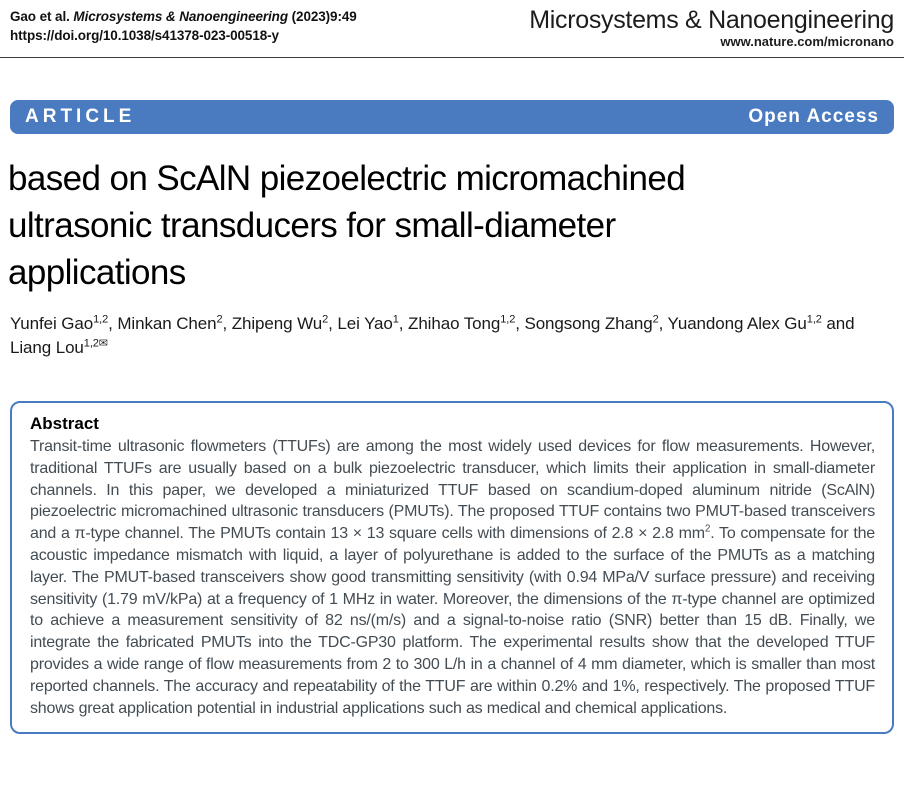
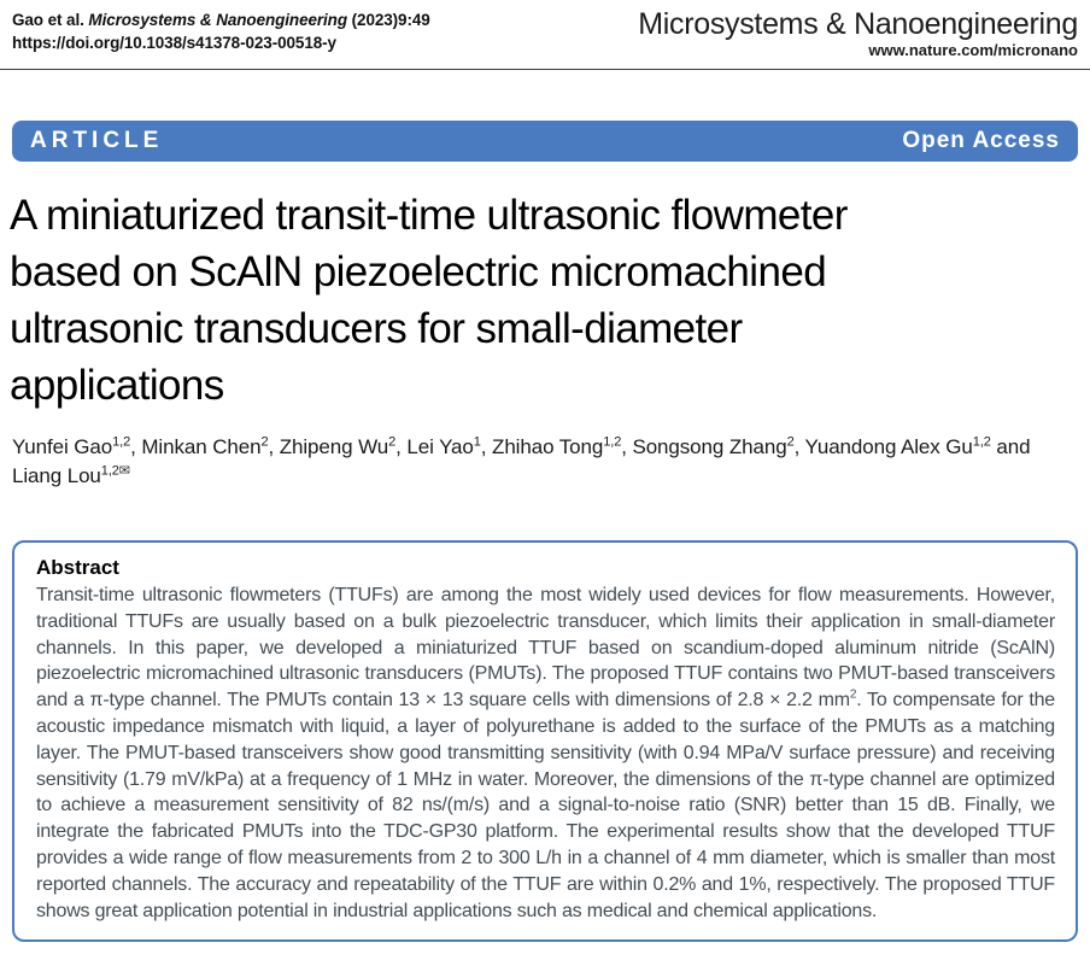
  Gao et al. Microsystems & Nanoengineering (2023)9:49
  https://doi.org/10.1038/s41378-023-00518-y
  Microsystems & Nanoengineering
  www.nature.com/micronano
  ARTICLE
  Open Access
+ A miniaturized transit-time ultrasonic flowmeter
  based on ScAlN piezoelectric micromachined
  ultrasonic transducers for small-diameter
  applications
  Yunfei Gao1,2, Minkan Chen2, Zhipeng Wu2, Lei Yao1, Zhihao Tong1,2, Songsong Zhang2, Yuandong Alex Gu1,2 and Liang Lou1,2✉
  Abstract
- Transit-time ultrasonic flowmeters (TTUFs) are among the most widely used devices for flow measurements. However, traditional TTUFs are usually based on a bulk piezoelectric transducer, which limits their application in small-diameter channels. In this paper, we developed a miniaturized TTUF based on scandium-doped aluminum nitride (ScAlN) piezoelectric micromachined ultrasonic transducers (PMUTs). The proposed TTUF contains two PMUT-based transceivers and a π-type channel. The PMUTs contain 13 × 13 square cells with dimensions of 2.8 × 2.8 mm2. To compensate for the acoustic impedance mismatch with liquid, a layer of polyurethane is added to the surface of the PMUTs as a matching layer. The PMUT-based transceivers show good transmitting sensitivity (with 0.94 MPa/V surface pressure) and receiving sensitivity (1.79 mV/kPa) at a frequency of 1 MHz in water. Moreover, the dimensions of the π-type channel are optimized to achieve a measurement sensitivity of 82 ns/(m/s) and a signal-to-noise ratio (SNR) better than 15 dB. Finally, we integrate the fabricated PMUTs into the TDC-GP30 platform. The experimental results show that the developed TTUF provides a wide range of flow measurements from 2 to 300 L/h in a channel of 4 mm diameter, which is smaller than most reported channels. The accuracy and repeatability of the TTUF are within 0.2% and 1%, respectively. The proposed TTUF shows great application potential in industrial applications such as medical and chemical applications.
+ Transit-time ultrasonic flowmeters (TTUFs) are among the most widely used devices for flow measurements. However, traditional TTUFs are usually based on a bulk piezoelectric transducer, which limits their application in small-diameter channels. In this paper, we developed a miniaturized TTUF based on scandium-doped aluminum nitride (ScAlN) piezoelectric micromachined ultrasonic transducers (PMUTs). The proposed TTUF contains two PMUT-based transceivers and a π-type channel. The PMUTs contain 13 × 13 square cells with dimensions of 2.8 × 2.2 mm2. To compensate for the acoustic impedance mismatch with liquid, a layer of polyurethane is added to the surface of the PMUTs as a matching layer. The PMUT-based transceivers show good transmitting sensitivity (with 0.94 MPa/V surface pressure) and receiving sensitivity (1.79 mV/kPa) at a frequency of 1 MHz in water. Moreover, the dimensions of the π-type channel are optimized to achieve a measurement sensitivity of 82 ns/(m/s) and a signal-to-noise ratio (SNR) better than 15 dB. Finally, we integrate the fabricated PMUTs into the TDC-GP30 platform. The experimental results show that the developed TTUF provides a wide range of flow measurements from 2 to 300 L/h in a channel of 4 mm diameter, which is smaller than most reported channels. The accuracy and repeatability of the TTUF are within 0.2% and 1%, respectively. The proposed TTUF shows great application potential in industrial applications such as medical and chemical applications.
